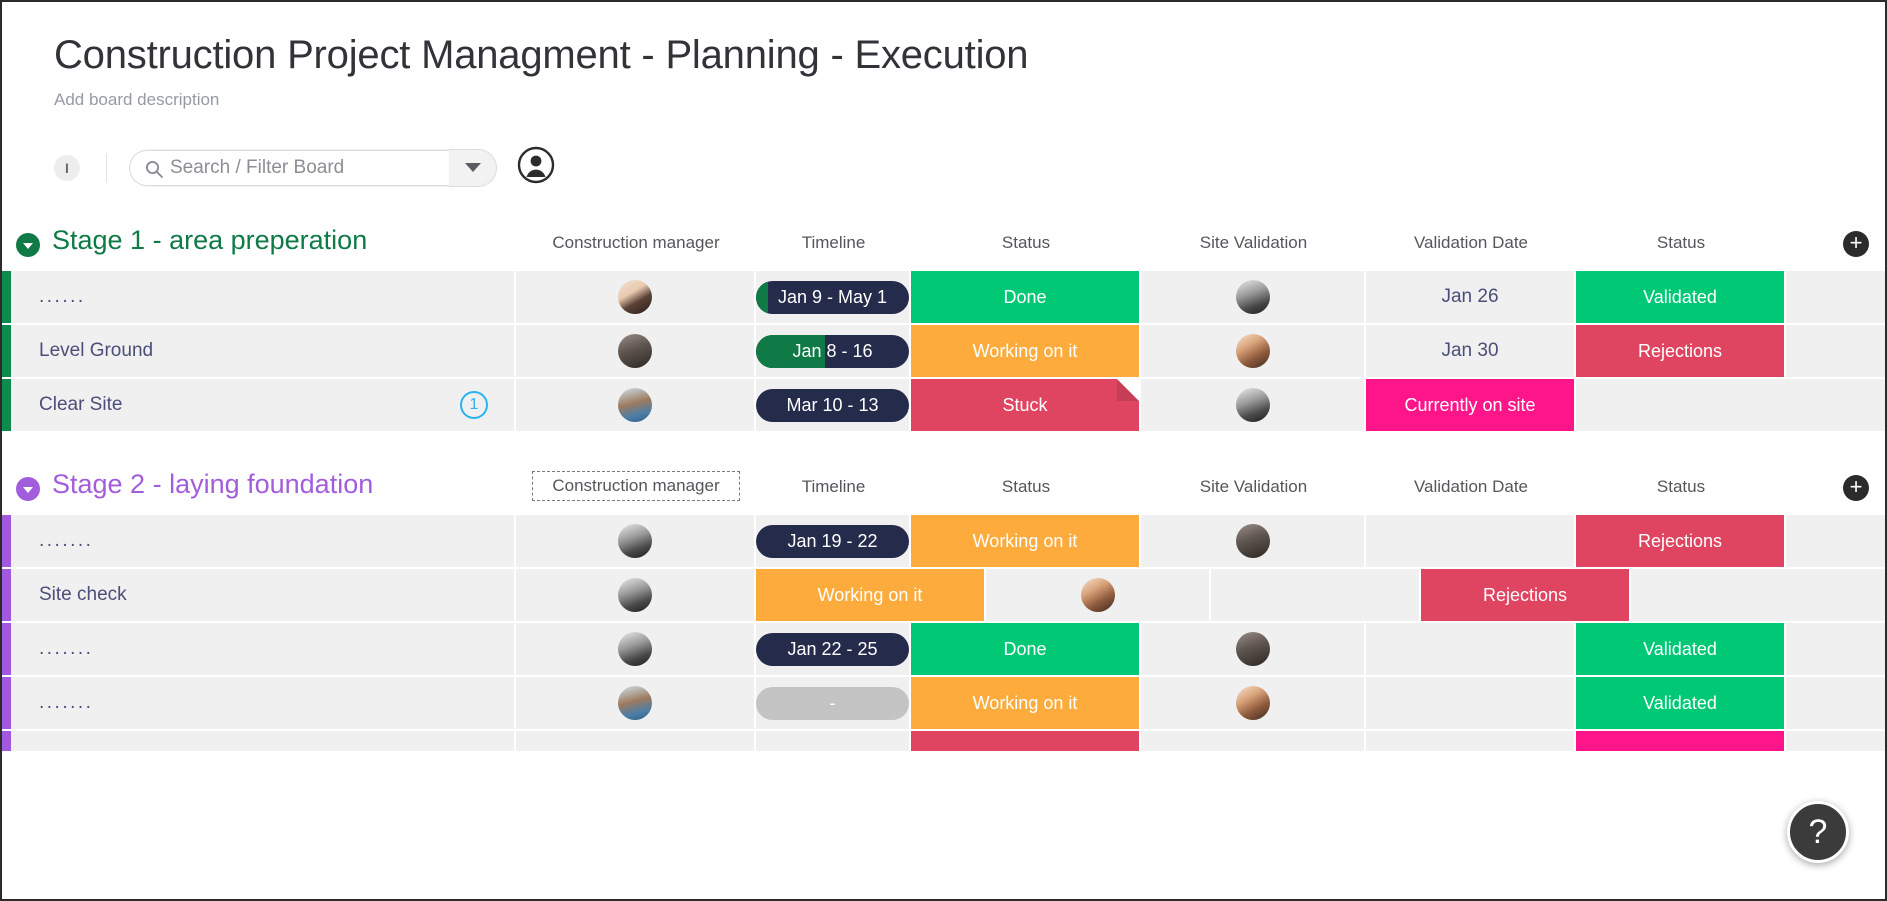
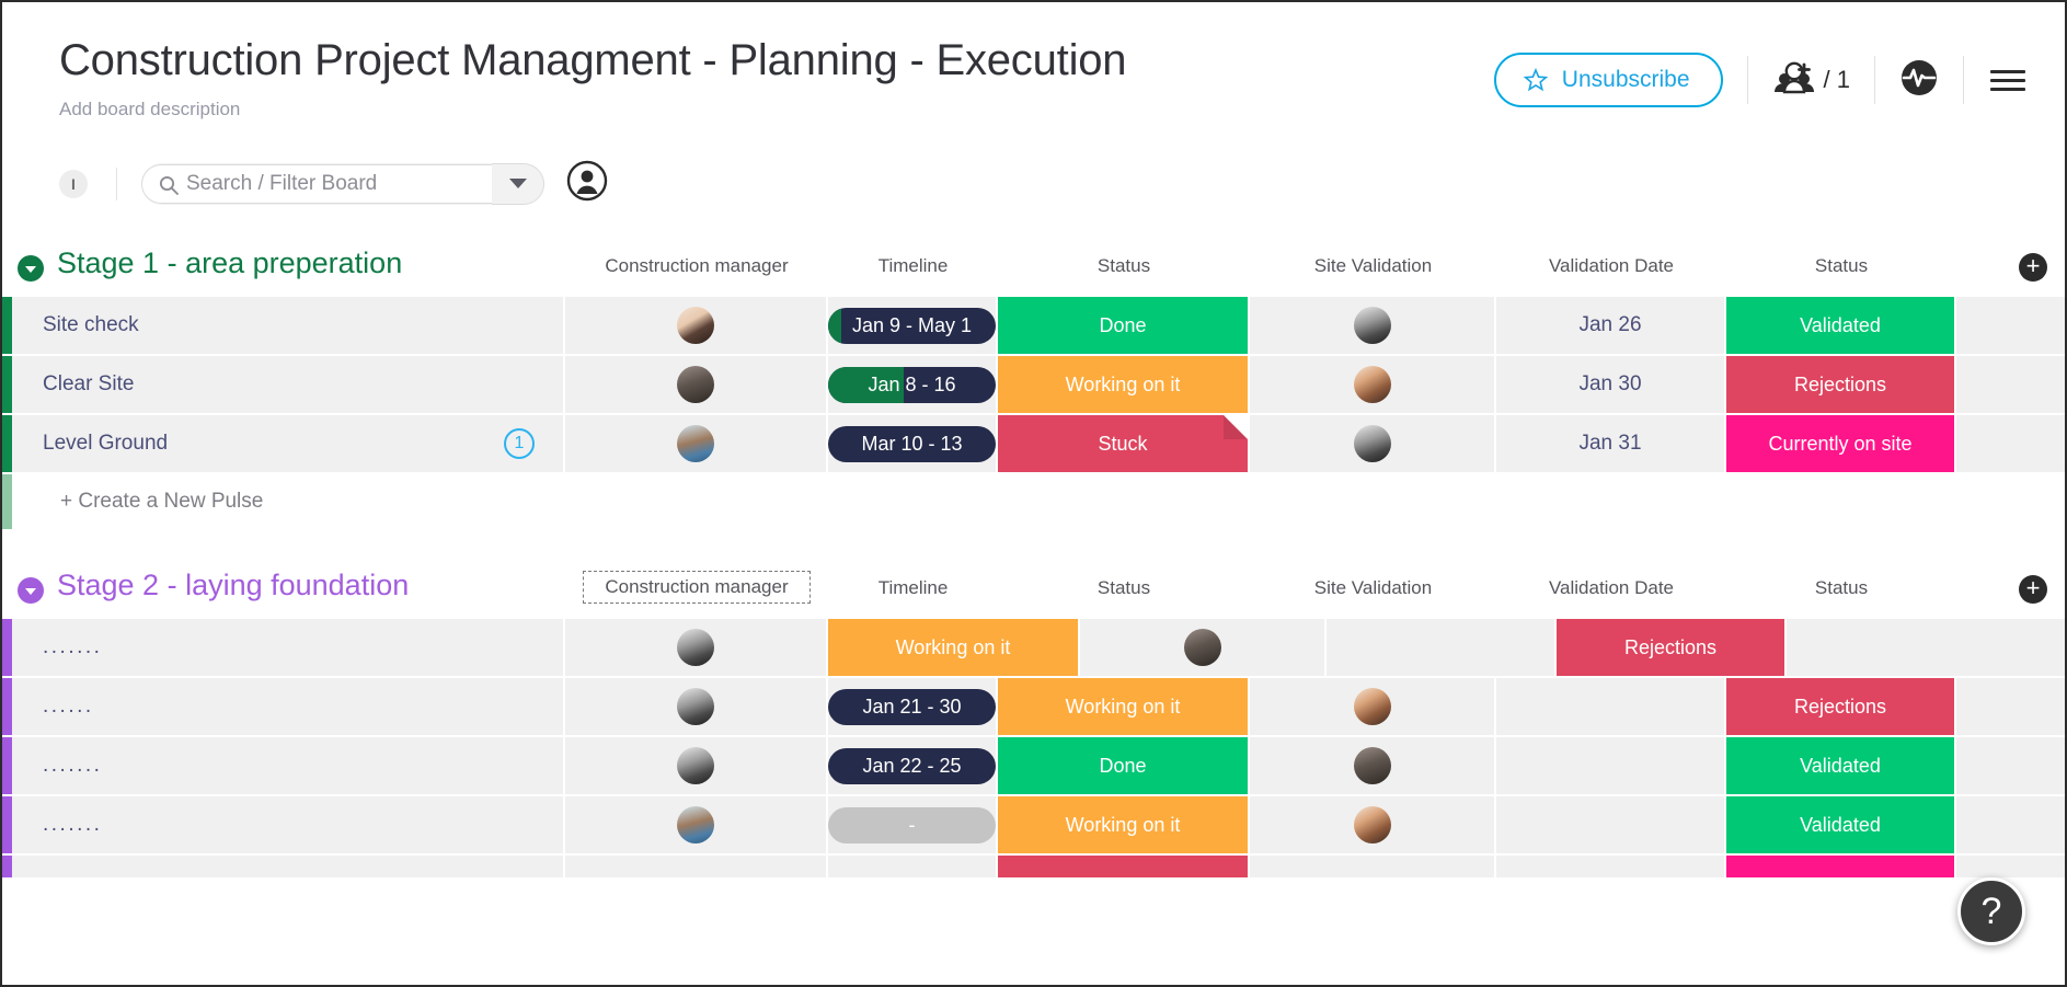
  Construction Project Managment - Planning - Execution
  Add board description
+ Unsubscribe
+ / 1
  I
  Search / Filter Board
  Stage 1 - area preperation
  Construction manager
  Timeline
  Status
  Site Validation
  Validation Date
  Status
  +
- ......
+ Site check
  Jan 9 - May 1
  Done
  Jan 26
  Validated
- Level Ground
+ Clear Site
  Jan 8 - 16
  Working on it
  Jan 30
  Rejections
- Clear Site
+ Level Ground
  1
  Mar 10 - 13
  Stuck
+ Jan 31
  Currently on site
+ + Create a New Pulse
  Stage 2 - laying foundation
  Construction manager
  Timeline
  Status
  Site Validation
  Validation Date
  Status
  +
  .......
- Jan 19 - 22
  Working on it
  Rejections
- Site check
+ ......
+ Jan 21 - 30
  Working on it
  Rejections
  .......
  Jan 22 - 25
  Done
  Validated
  .......
  -
  Working on it
  Validated
  ?
